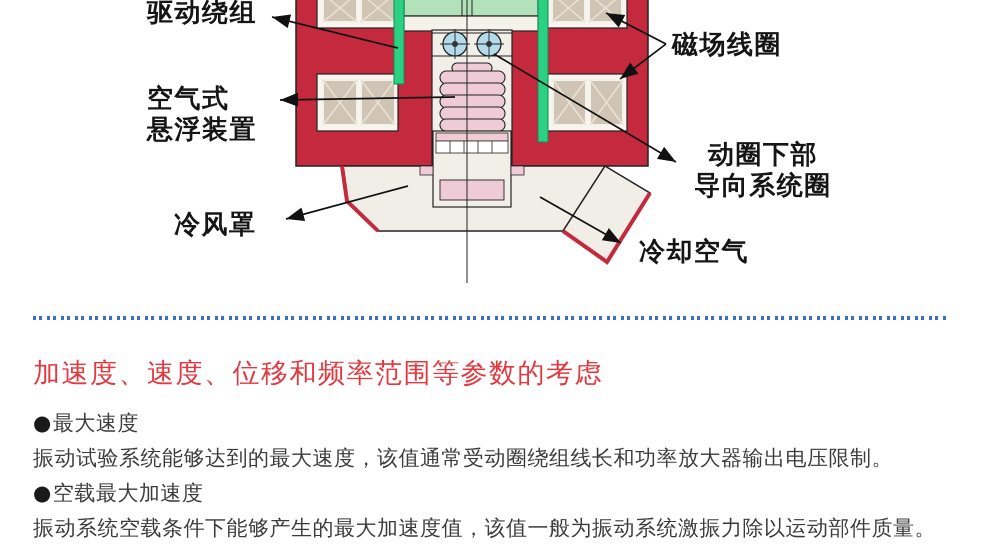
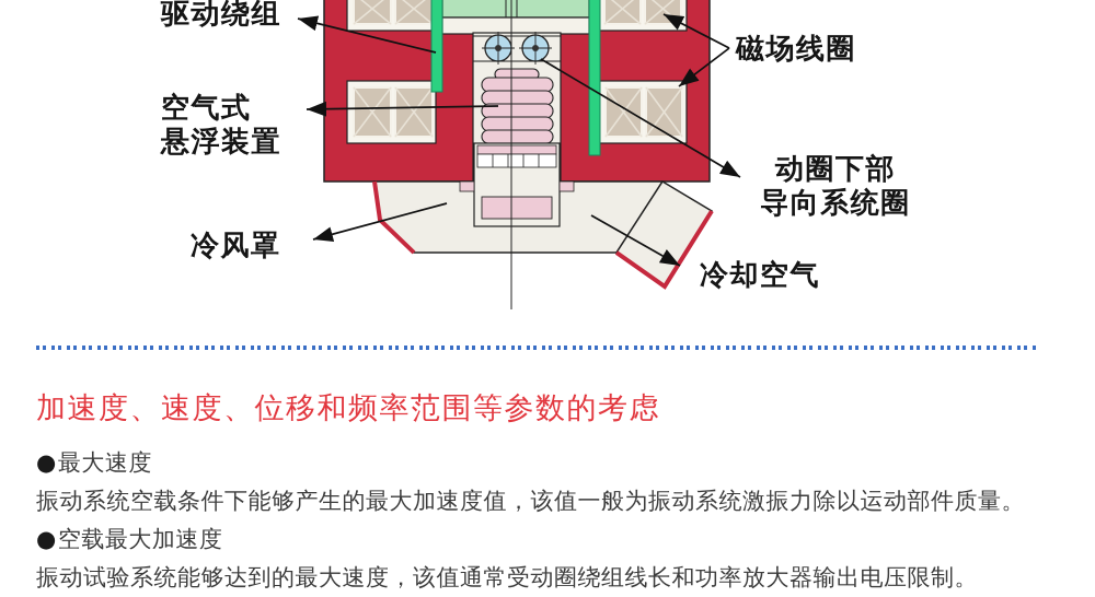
  驱动绕组
  空气式
  悬浮装置
  冷风罩
  磁场线圈
  动圈下部
  导向系统圈
  冷却空气
  加速度、速度、位移和频率范围等参数的考虑
  ●最大速度
- 振动试验系统能够达到的最大速度，该值通常受动圈绕组线长和功率放大器输出电压限制。
+ 振动系统空载条件下能够产生的最大加速度值，该值一般为振动系统激振力除以运动部件质量。
  ●空载最大加速度
- 振动系统空载条件下能够产生的最大加速度值，该值一般为振动系统激振力除以运动部件质量。
+ 振动试验系统能够达到的最大速度，该值通常受动圈绕组线长和功率放大器输出电压限制。
